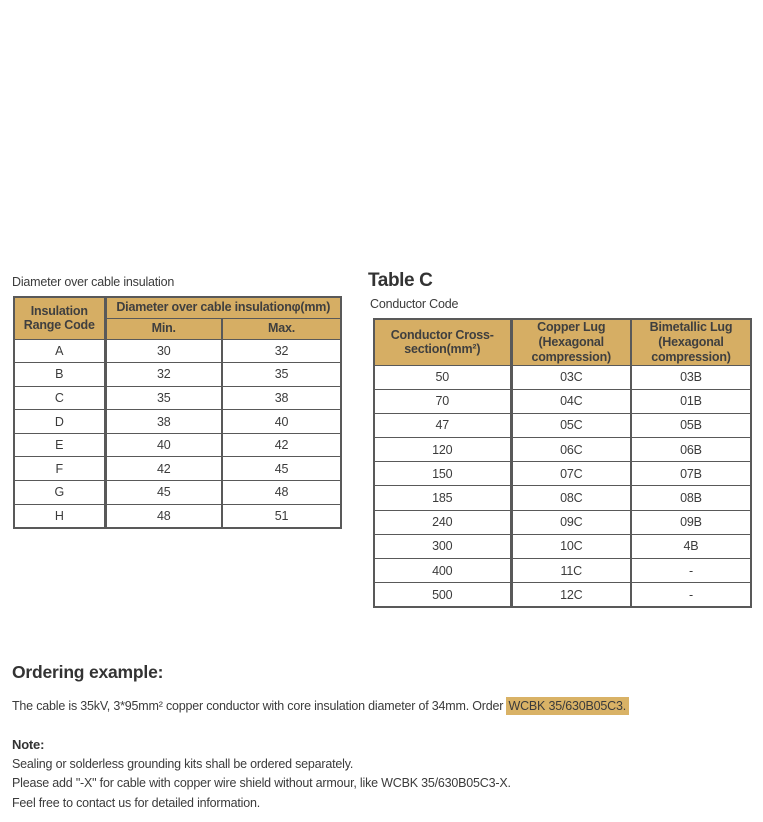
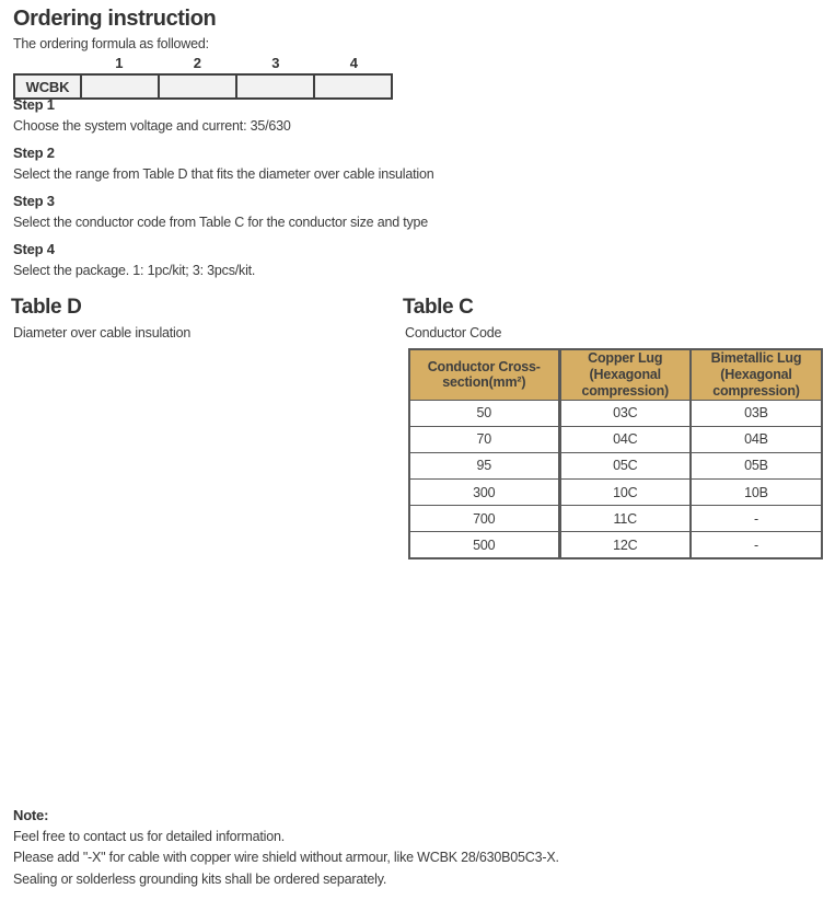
+ Ordering instruction
+ The ordering formula as followed:
+ 1
+ 2
+ 3
+ 4
+ WCBK
+ Step 1
+ Choose the system voltage and current: 35/630
+ Step 2
+ Select the range from Table D that fits the diameter over cable insulation
+ Step 3
+ Select the conductor code from Table C for the conductor size and type
+ Step 4
+ Select the package. 1: 1pc/kit; 3: 3pcs/kit.
+ Table D
  Diameter over cable insulation
- Insulation Range Code	Diameter over cable insulationφ(mm)
- Min.	Max.
- A	30	32
- B	32	35
- C	35	38
- D	38	40
- E	40	42
- F	42	45
- G	45	48
- H	48	51
  Table C
  Conductor Code
  Conductor Cross-section(mm²)	Copper Lug (Hexagonal compression)	Bimetallic Lug (Hexagonal compression)
  50	03C	03B
- 70	04C	01B
+ 70	04C	04B
- 47	05C	05B
+ 95	05C	05B
- 120	06C	06B
- 150	07C	07B
- 185	08C	08B
- 240	09C	09B
- 300	10C	4B
+ 300	10C	10B
- 400	11C	-
+ 700	11C	-
  500	12C	-
- Ordering example:
- The cable is 35kV, 3*95mm² copper conductor with core insulation diameter of 34mm. Order WCBK 35/630B05C3.
  Note:
- Sealing or solderless grounding kits shall be ordered separately.
+ Feel free to contact us for detailed information.
- Please add "-X" for cable with copper wire shield without armour, like WCBK 35/630B05C3-X.
+ Please add "-X" for cable with copper wire shield without armour, like WCBK 28/630B05C3-X.
- Feel free to contact us for detailed information.
+ Sealing or solderless grounding kits shall be ordered separately.
